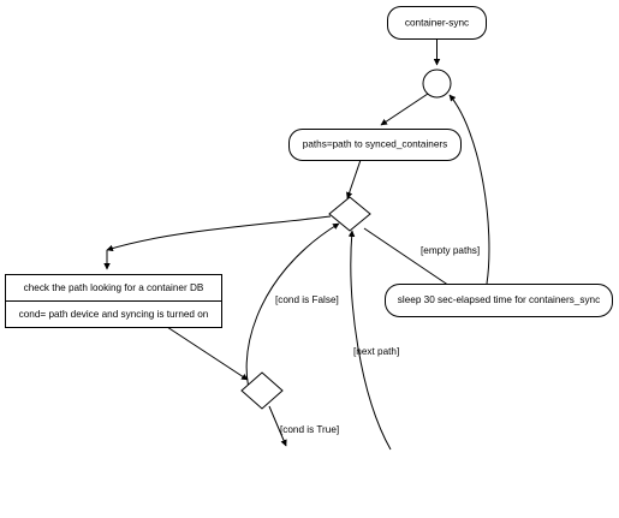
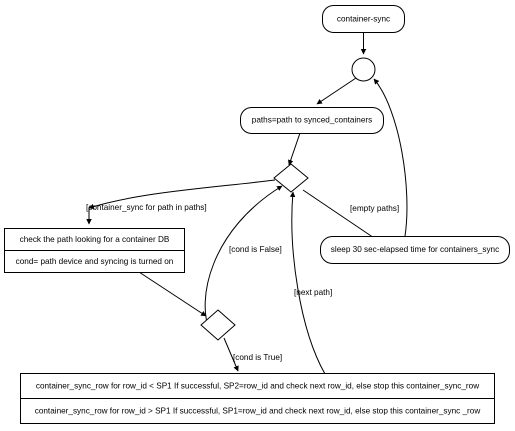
  container-sync
  paths=path to synced_containers
  check the path looking for a container DB
  cond= path device and syncing is turned on
  sleep 30 sec-elapsed time for containers_sync
+ container_sync_row for row_id < SP1 If successful, SP2=row_id and check next row_id, else stop this container_sync_row
+ container_sync_row for row_id > SP1 If successful, SP1=row_id and check next row_id, else stop this container_sync _row
+ [container_sync for path in paths]
  [empty paths]
  [cond is False]
  [next path]
  [cond is True]
